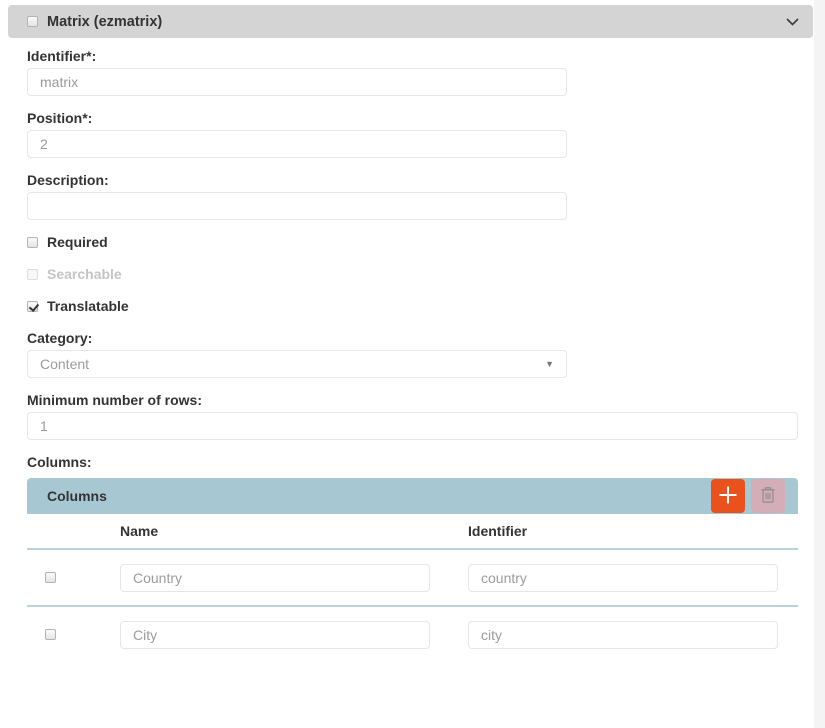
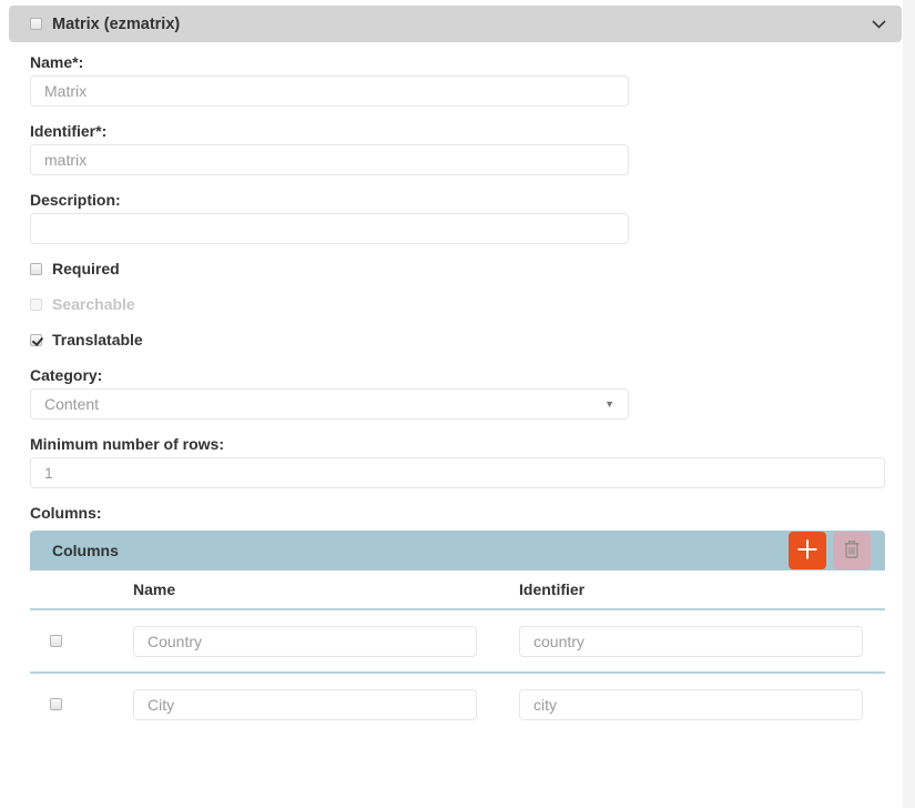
  Matrix (ezmatrix)
+ Name*:
+ Matrix
  Identifier*:
  matrix
- Position*:
- 2
  Description:
  Required
  Searchable
  Translatable
  Category:
  Content
  ▼
  Minimum number of rows:
  1
  Columns:
  Columns
  Name
  Identifier
  Country
  country
  City
  city
